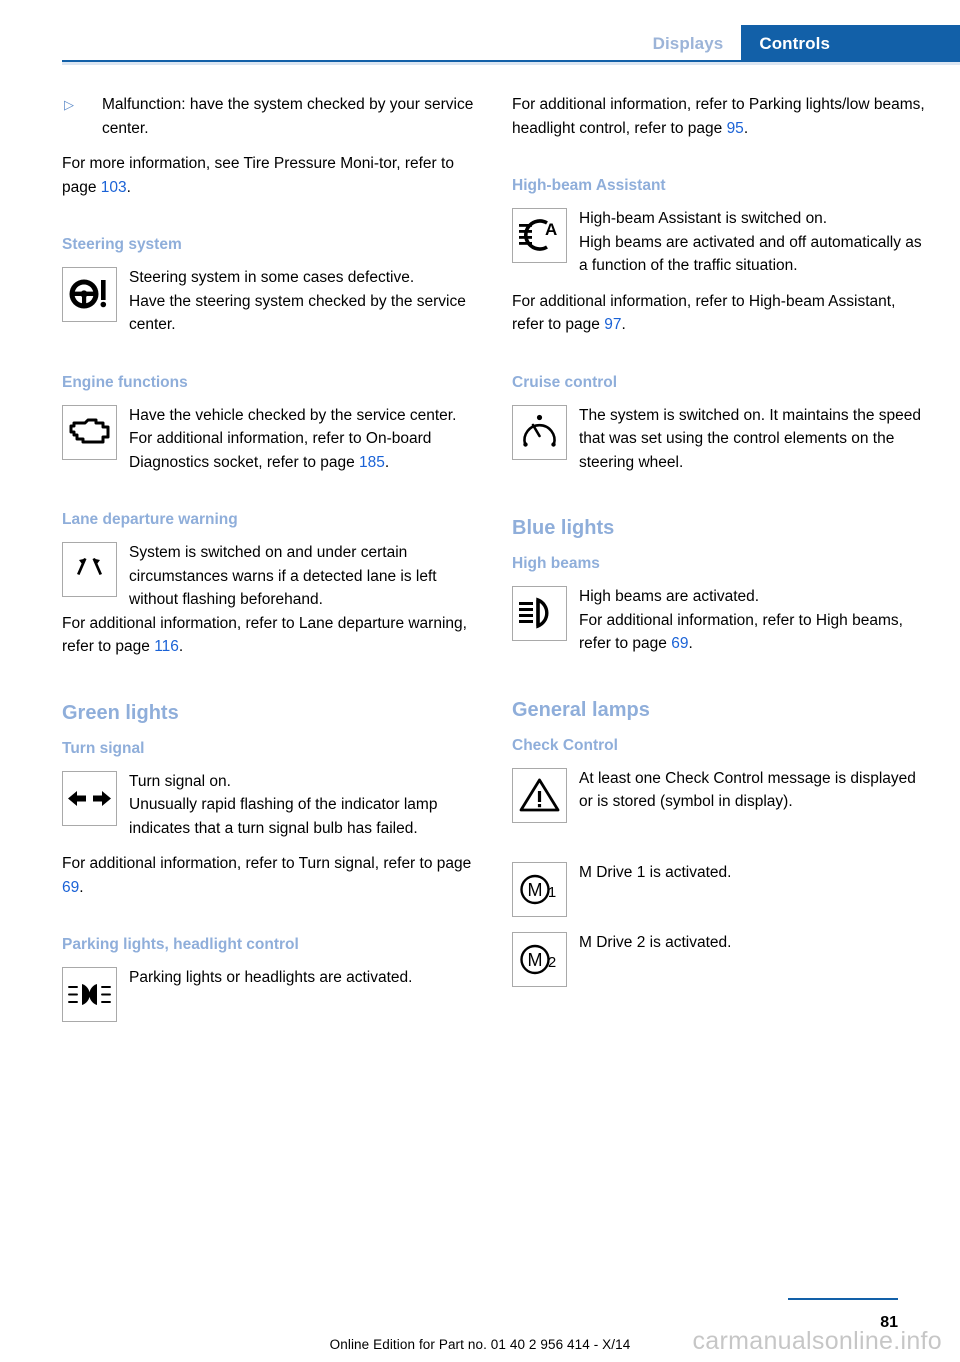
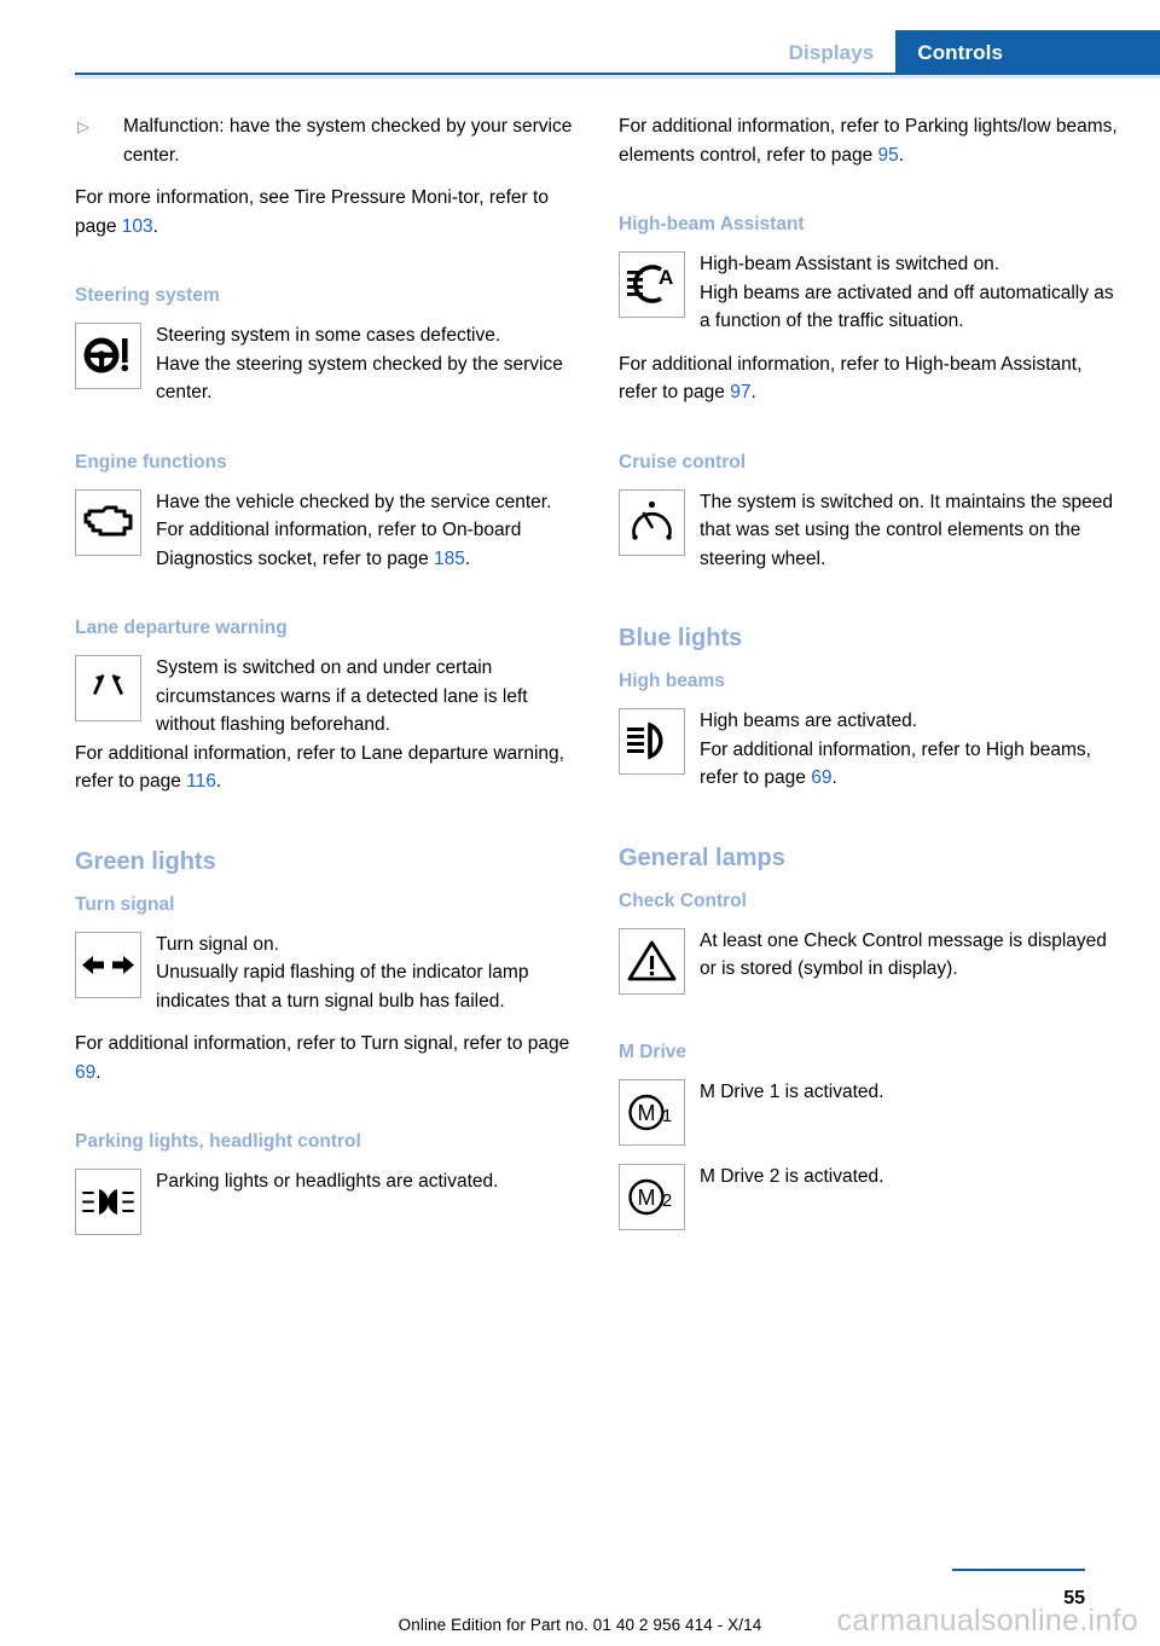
  Displays
  Controls
  ▷
  Malfunction: have the system checked by your service center.
  For more information, see Tire Pressure Moni-tor, refer to page 103.
  Steering system
  Steering system in some cases defective.
  Have the steering system checked by the service center.
  Engine functions
  Have the vehicle checked by the service center.
  For additional information, refer to On-board Diagnostics socket, refer to page 185.
  Lane departure warning
  System is switched on and under certain circumstances warns if a detected lane is left without flashing beforehand.
  For additional information, refer to Lane departure warning, refer to page 116.
  Green lights
  Turn signal
  Turn signal on.
  Unusually rapid flashing of the indicator lamp indicates that a turn signal bulb has failed.
  For additional information, refer to Turn signal, refer to page 69.
  Parking lights, headlight control
  Parking lights or headlights are activated.
- For additional information, refer to Parking lights/low beams, headlight control, refer to page 95.
+ For additional information, refer to Parking lights/low beams, elements control, refer to page 95.
  High-beam Assistant
  A
  High-beam Assistant is switched on.
  High beams are activated and off automatically as a function of the traffic situation.
  For additional information, refer to High-beam Assistant, refer to page 97.
  Cruise control
  The system is switched on. It maintains the speed that was set using the control elements on the steering wheel.
  Blue lights
  High beams
  High beams are activated.
  For additional information, refer to High beams, refer to page 69.
  General lamps
  Check Control
  At least one Check Control message is displayed or is stored (symbol in display).
+ M Drive
  M
  1
  M Drive 1 is activated.
  M
  2
  M Drive 2 is activated.
- 81
+ 55
  Online Edition for Part no. 01 40 2 956 414 - X/14
  carmanualsonline.info
